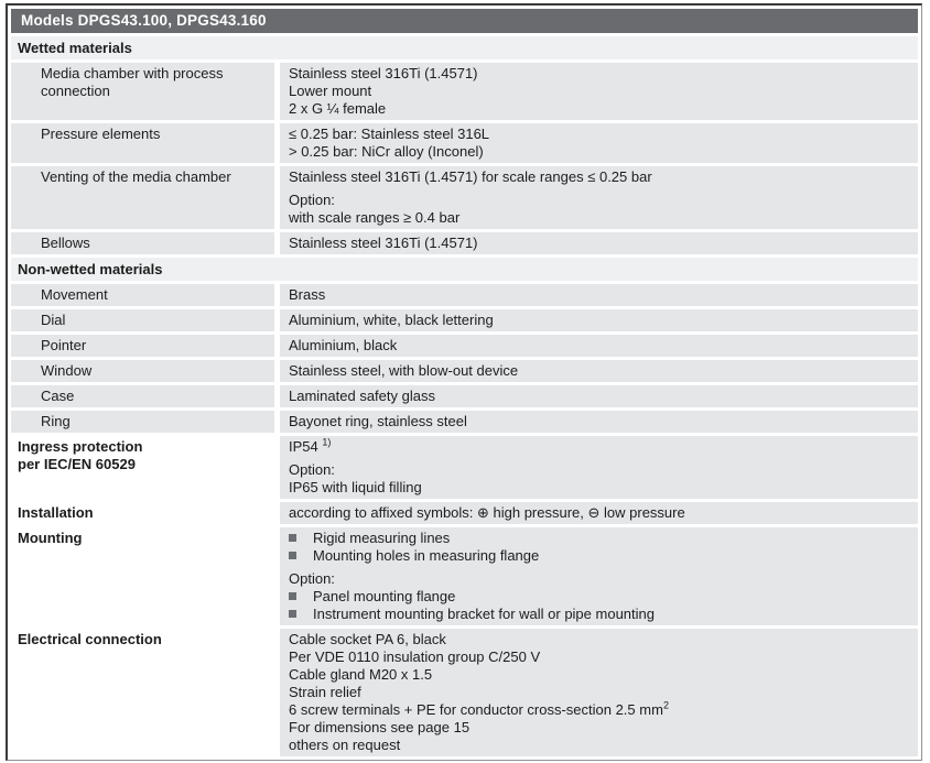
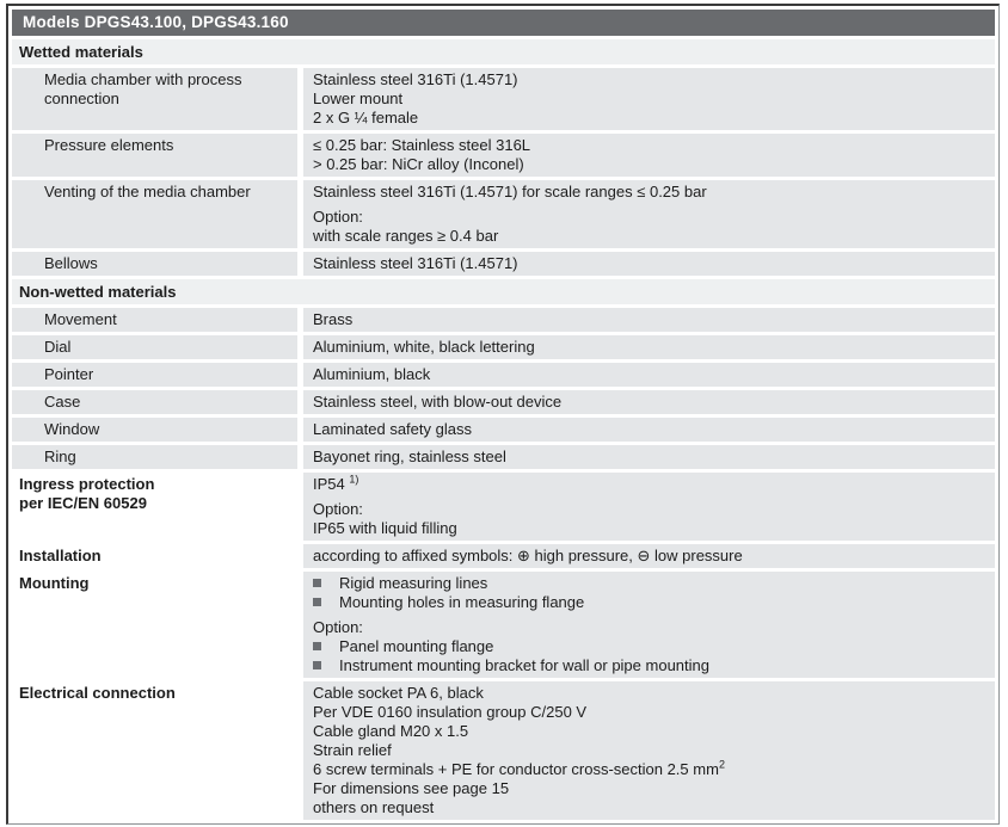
  Models DPGS43.100, DPGS43.160
  Wetted materials
  Media chamber with process
  connection
  Stainless steel 316Ti (1.4571)
  Lower mount
  2 x G ¼ female
  Pressure elements
  ≤ 0.25 bar: Stainless steel 316L
  > 0.25 bar: NiCr alloy (Inconel)
  Venting of the media chamber
  Stainless steel 316Ti (1.4571) for scale ranges ≤ 0.25 bar
  Option:
  with scale ranges ≥ 0.4 bar
  Bellows
  Stainless steel 316Ti (1.4571)
  Non-wetted materials
  Movement
  Brass
  Dial
  Aluminium, white, black lettering
  Pointer
  Aluminium, black
- Window
+ Case
  Stainless steel, with blow-out device
- Case
+ Window
  Laminated safety glass
  Ring
  Bayonet ring, stainless steel
  Ingress protection
  per IEC/EN 60529
  IP54 1)
  Option:
  IP65 with liquid filling
  Installation
  according to affixed symbols: ⊕ high pressure, ⊖ low pressure
  Mounting
  Rigid measuring lines
  Mounting holes in measuring flange
  Option:
  Panel mounting flange
  Instrument mounting bracket for wall or pipe mounting
  Electrical connection
  Cable socket PA 6, black
- Per VDE 0110 insulation group C/250 V
+ Per VDE 0160 insulation group C/250 V
  Cable gland M20 x 1.5
  Strain relief
  6 screw terminals + PE for conductor cross-section 2.5 mm2
  For dimensions see page 15
  others on request
